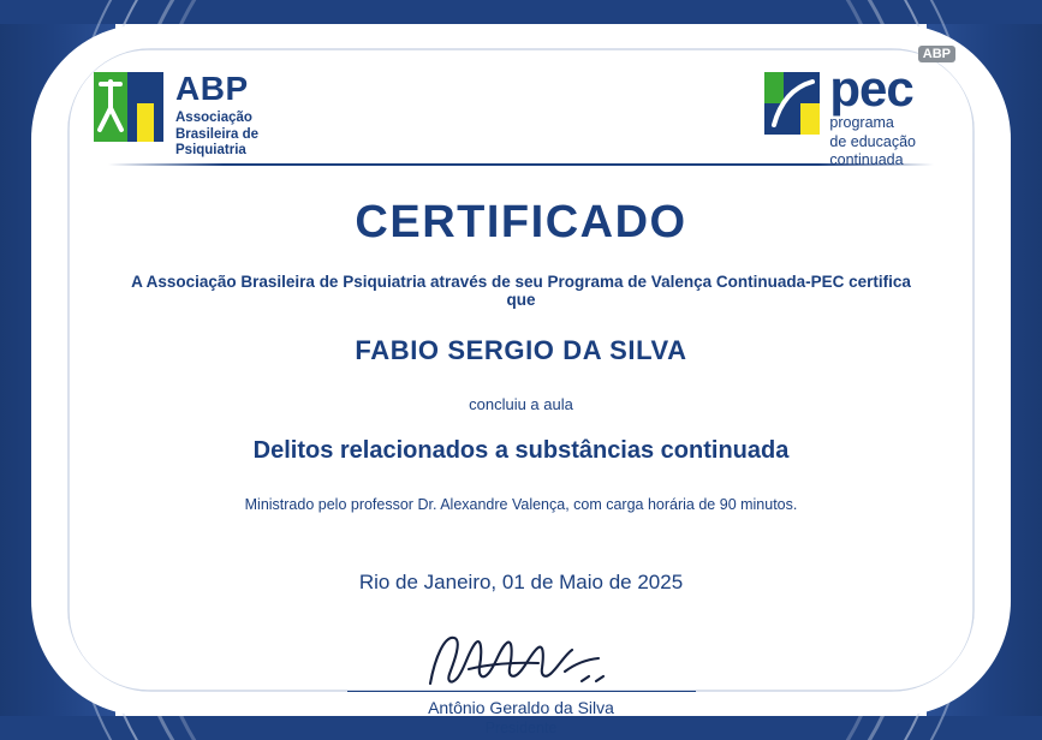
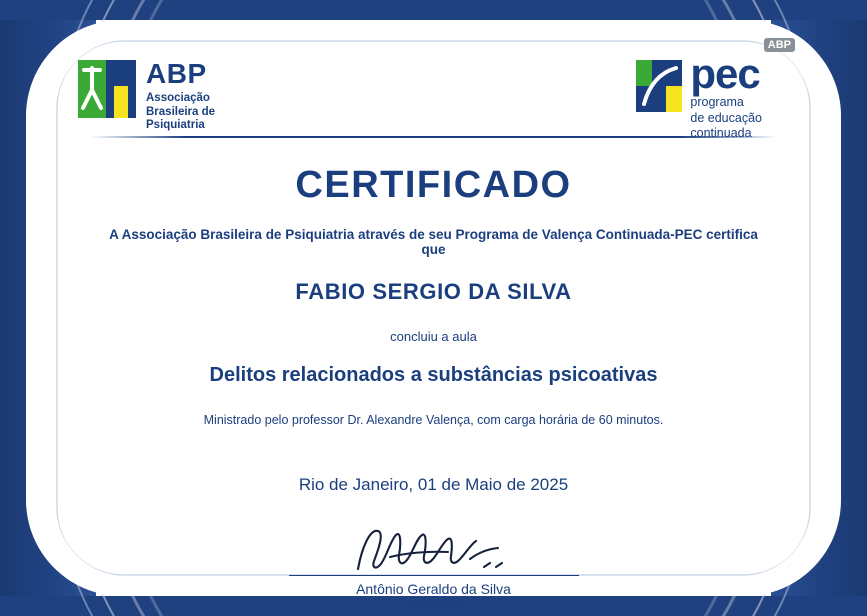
  ABP
  Associação
  Brasileira de
  Psiquiatria
  pecABP
  programa
  de educação
  continuada
  CERTIFICADO
  A Associação Brasileira de Psiquiatria através de seu Programa de Valença Continuada-PEC certifica que
  FABIO SERGIO DA SILVA
  concluiu a aula
- Delitos relacionados a substâncias continuada
+ Delitos relacionados a substâncias psicoativas
- Ministrado pelo professor Dr. Alexandre Valença, com carga horária de 90 minutos.
+ Ministrado pelo professor Dr. Alexandre Valença, com carga horária de 60 minutos.
  Rio de Janeiro, 01 de Maio de 2025
  Antônio Geraldo da Silva
